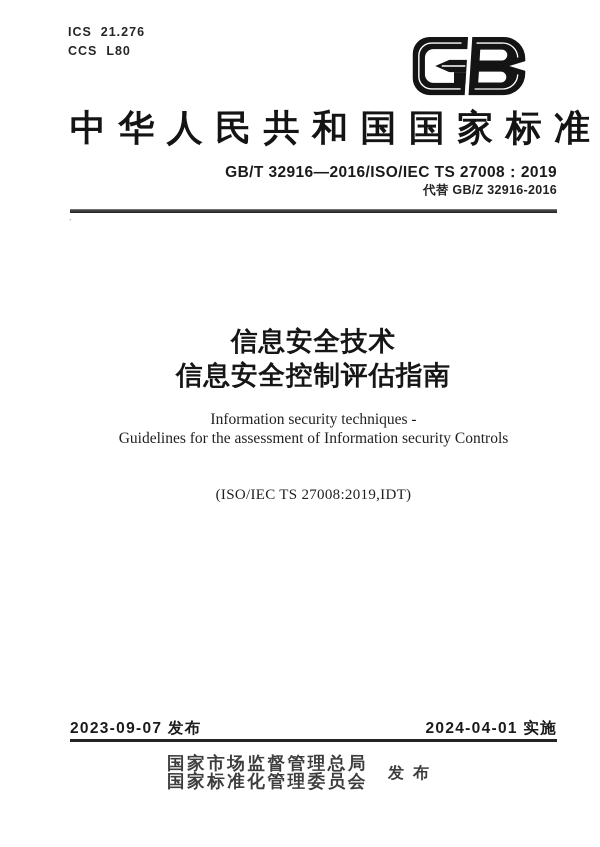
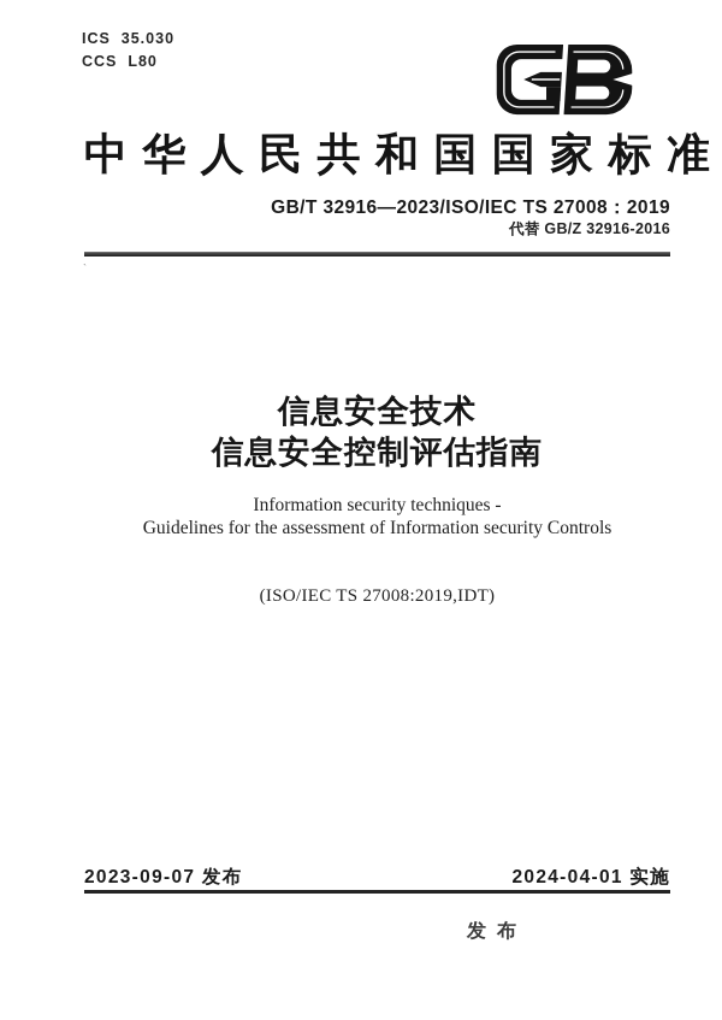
- ICS 21.276
+ ICS 35.030
  CCS L80
  中华人民共和国国家标准
- GB/T 32916—2016/ISO/IEC TS 27008：2019
+ GB/T 32916—2023/ISO/IEC TS 27008：2019
  代替 GB/Z 32916-2016
  `
  信息安全技术
  信息安全控制评估指南
  Information security techniques -
  Guidelines for the assessment of Information security Controls
  (ISO/IEC TS 27008:2019,IDT)
  2023-09-07 发布
  2024-04-01 实施
- 国家市场监督管理总局
- 国家标准化管理委员会
  发布
